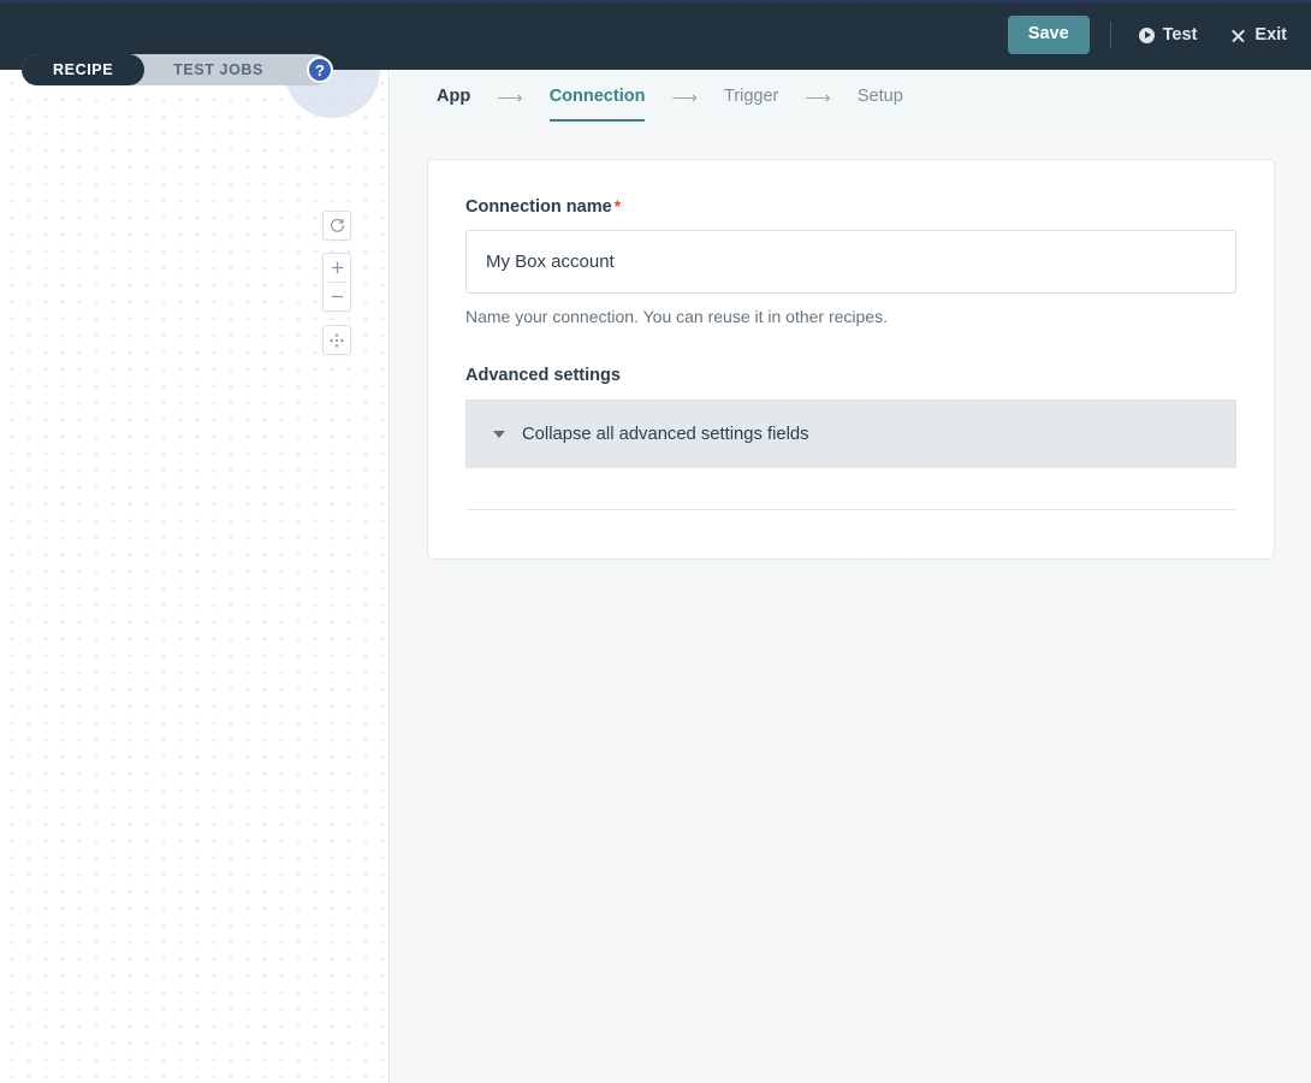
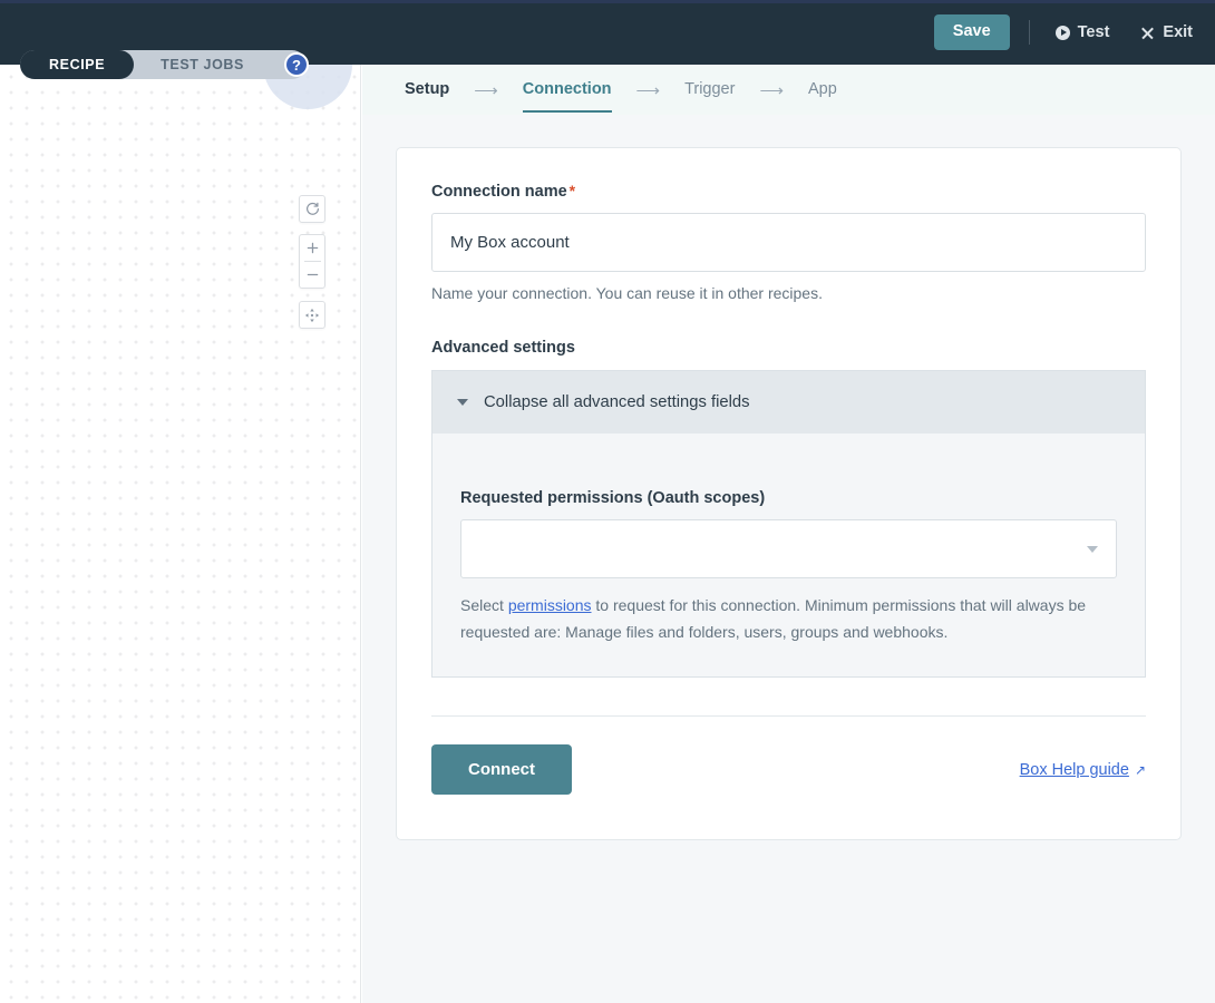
  Save
  Test
  Exit
  RECIPE
  TEST JOBS
  ?
- App
+ Setup
  ⟶
  Connection
  ⟶
  Trigger
  ⟶
- Setup
+ App
  Connection name *
  My Box account
  Name your connection. You can reuse it in other recipes.
  Advanced settings
  Collapse all advanced settings fields
+ Requested permissions (Oauth scopes)
+ Select permissions to request for this connection. Minimum permissions that will always be requested are: Manage files and folders, users, groups and webhooks.
+ Connect
+ Box Help guide
+ ↗
